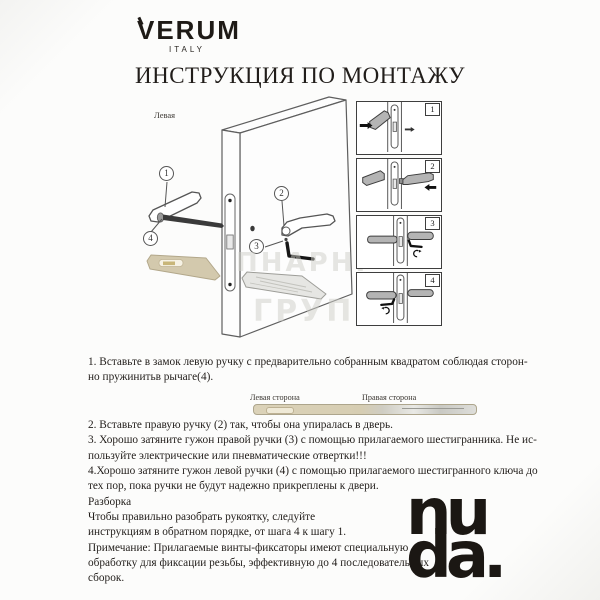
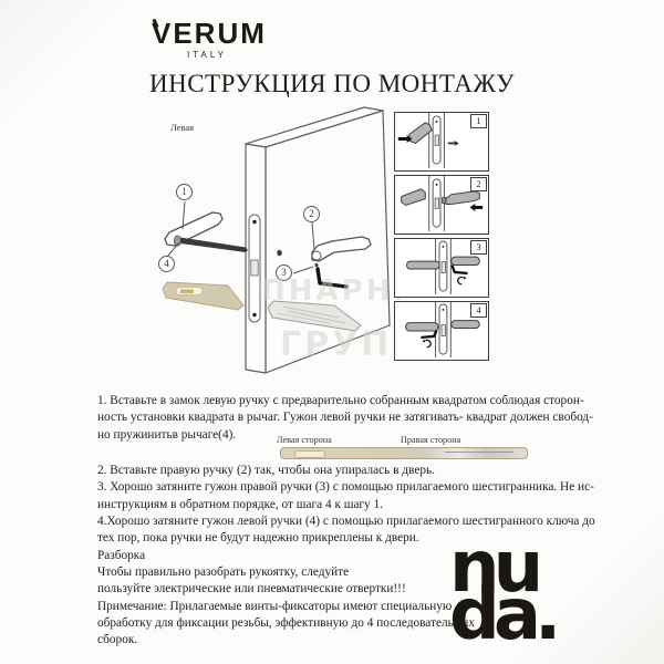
  VERUM
  ITALY
  ИНСТРУКЦИЯ ПО МОНТАЖУ
  Левая
  1
  2
  3
  4
  ПНАРН
  ГРУП
  1
  2
  3
  4
  1. Вставьте в замок левую ручку с предварительно собранным квадратом соблюдая сторон-
+ ность установки квадрата в рычаг. Гужон левой ручки не затягивать- квадрат должен свобод-
  но пружинитьв рычаге(4).
  Левая сторона
  Правая сторона
  2. Вставьте правую ручку (2) так, чтобы она упиралась в дверь.
  3. Хорошо затяните гужон правой ручки (3) с помощью прилагаемого шестигранника. Не ис-
- пользуйте электрические или пневматические отвертки!!!
+ инструкциям в обратном порядке, от шага 4 к шагу 1.
  4.Хорошо затяните гужон левой ручки (4) с помощью прилагаемого шестигранного ключа до
  тех пор, пока ручки не будут надежно прикреплены к двери.
  Разборка
  Чтобы правильно разобрать рукоятку, следуйте
- инструкциям в обратном порядке, от шага 4 к шагу 1.
+ пользуйте электрические или пневматические отвертки!!!
  Примечание: Прилагаемые винты-фиксаторы имеют специальную
  обработку для фиксации резьбы, эффективную до 4 последовательных
  сборок.
  nu
  da.
